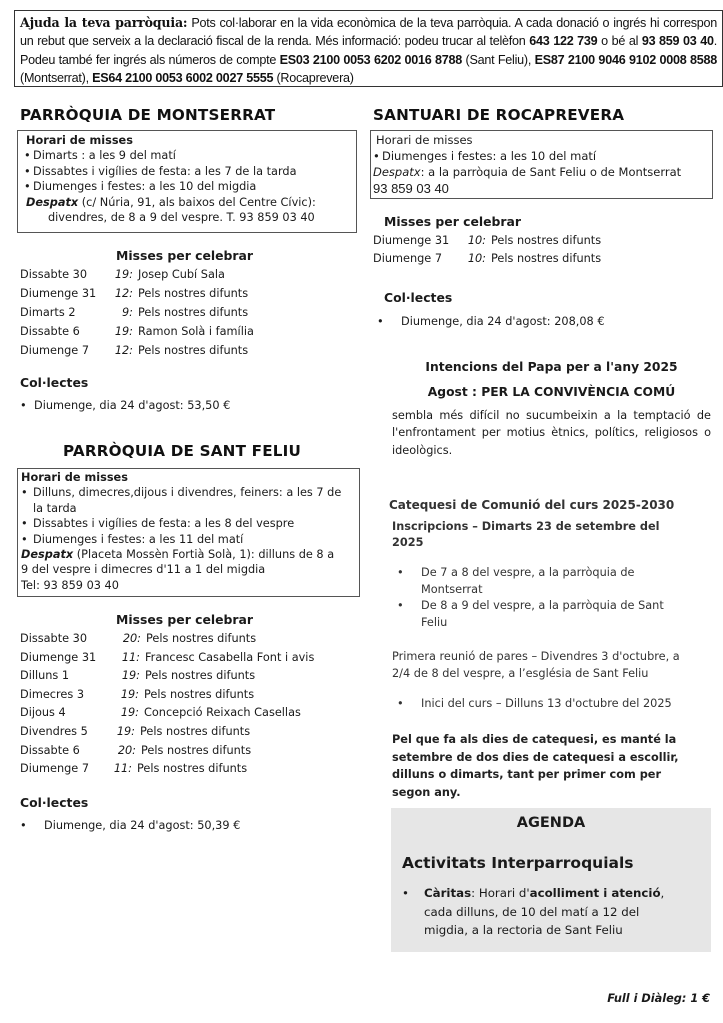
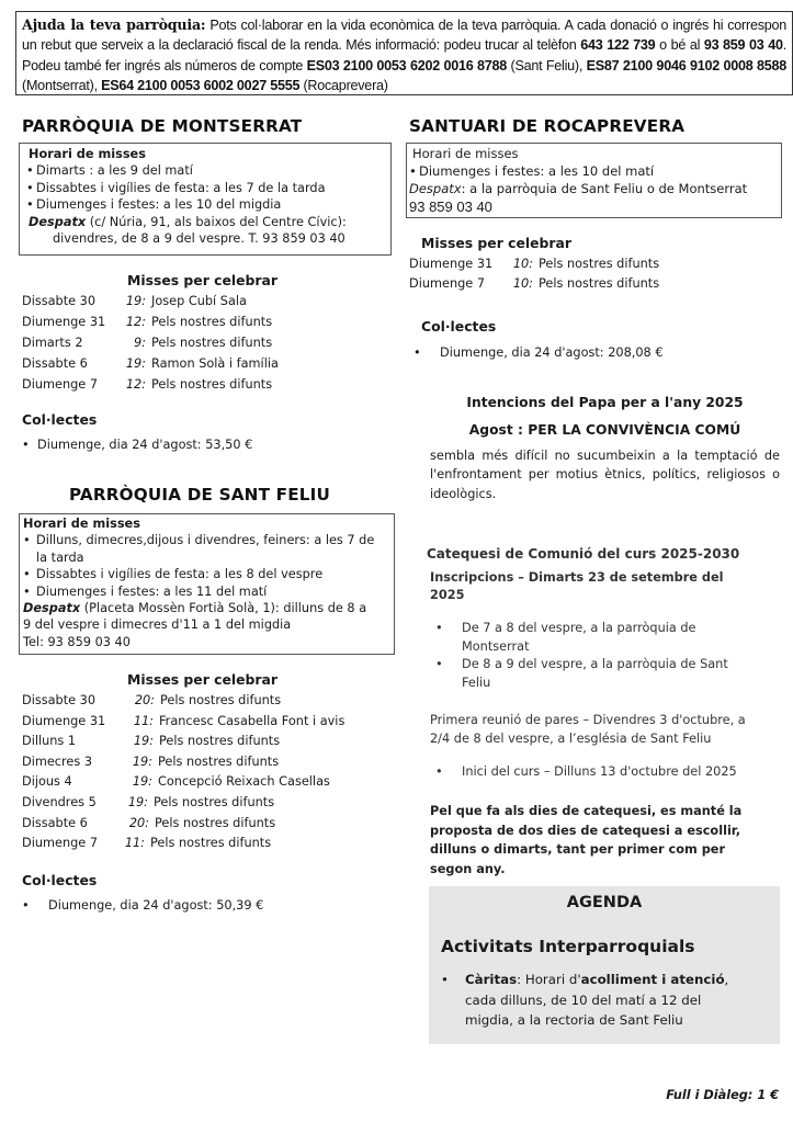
  Ajuda la teva parròquia: Pots col·laborar en la vida econòmica de la teva parròquia. A cada donació o ingrés hi correspon un rebut que serveix a la declaració fiscal de la renda. Més informació: podeu trucar al telèfon 643 122 739 o bé al 93 859 03 40. Podeu també fer ingrés als números de compte ES03 2100 0053 6202 0016 8788 (Sant Feliu), ES87 2100 9046 9102 0008 8588 (Montserrat), ES64 2100 0053 6002 0027 5555 (Rocaprevera)
  PARRÒQUIA DE MONTSERRAT
  Horari de misses
  • Dimarts : a les 9 del matí
  • Dissabtes i vigílies de festa: a les 7 de la tarda
  • Diumenges i festes: a les 10 del migdia
  Despatx (c/ Núria, 91, als baixos del Centre Cívic):
  divendres, de 8 a 9 del vespre. T. 93 859 03 40
  Misses per celebrar
  Dissabte 30
  19:
  Josep Cubí Sala
  Diumenge 31
  12:
  Pels nostres difunts
  Dimarts 2
  9:
  Pels nostres difunts
  Dissabte 6
  19:
  Ramon Solà i família
  Diumenge 7
  12:
  Pels nostres difunts
  Col·lectes
  • Diumenge, dia 24 d'agost: 53,50 €
  PARRÒQUIA DE SANT FELIU
  Horari de misses
  • Dilluns, dimecres,dijous i divendres, feiners: a les 7 de
  la tarda
  • Dissabtes i vigílies de festa: a les 8 del vespre
  • Diumenges i festes: a les 11 del matí
  Despatx (Placeta Mossèn Fortià Solà, 1): dilluns de 8 a
  9 del vespre i dimecres d'11 a 1 del migdia
  Tel: 93 859 03 40
  Misses per celebrar
  Dissabte 30
  20:
  Pels nostres difunts
  Diumenge 31
  11:
  Francesc Casabella Font i avis
  Dilluns 1
  19:
  Pels nostres difunts
  Dimecres 3
  19:
  Pels nostres difunts
  Dijous 4
  19:
  Concepció Reixach Casellas
  Divendres 5
  19:
  Pels nostres difunts
  Dissabte 6
  20:
  Pels nostres difunts
  Diumenge 7
  11:
  Pels nostres difunts
  Col·lectes
  • Diumenge, dia 24 d'agost: 50,39 €
  SANTUARI DE ROCAPREVERA
  Horari de misses
  • Diumenges i festes: a les 10 del matí
  Despatx: a la parròquia de Sant Feliu o de Montserrat
  93 859 03 40
  Misses per celebrar
  Diumenge 31
  10:
  Pels nostres difunts
  Diumenge 7
  10:
  Pels nostres difunts
  Col·lectes
  • Diumenge, dia 24 d'agost: 208,08 €
  Intencions del Papa per a l'any 2025
  Agost : PER LA CONVIVÈNCIA COMÚ
  sembla més difícil no sucumbeixin a la temptació de
  l'enfrontament per motius ètnics, polítics, religiosos o
  ideològics.
  Catequesi de Comunió del curs 2025-2030
  Inscripcions – Dimarts 23 de setembre del
  2025
  •
  De 7 a 8 del vespre, a la parròquia de
  Montserrat
  •
  De 8 a 9 del vespre, a la parròquia de Sant
  Feliu
  Primera reunió de pares – Divendres 3 d'octubre, a
  2/4 de 8 del vespre, a l’església de Sant Feliu
  • Inici del curs – Dilluns 13 d'octubre del 2025
  Pel que fa als dies de catequesi, es manté la
- setembre de dos dies de catequesi a escollir,
+ proposta de dos dies de catequesi a escollir,
  dilluns o dimarts, tant per primer com per
  segon any.
  AGENDA
  Activitats Interparroquials
  •
  Càritas: Horari d'acolliment i atenció,
  cada dilluns, de 10 del matí a 12 del
  migdia, a la rectoria de Sant Feliu
  Full i Diàleg: 1 €
